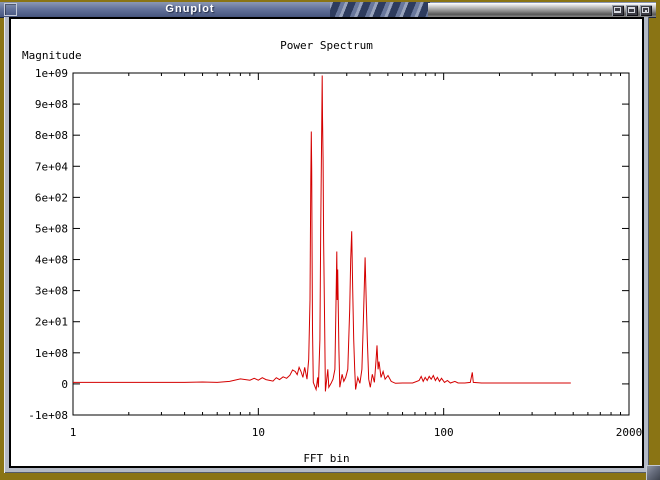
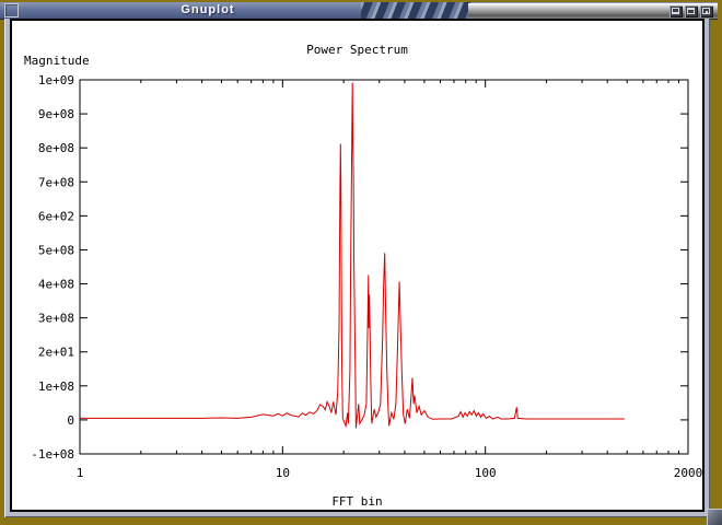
  Gnuplot
  1e+09
  9e+08
  8e+08
- 7e+04
+ 7e+08
  6e+02
  5e+08
  4e+08
  3e+08
  2e+01
  1e+08
  0
  -1e+08
  1
  10
  100
  2000
  Power Spectrum
  Magnitude
  FFT bin
